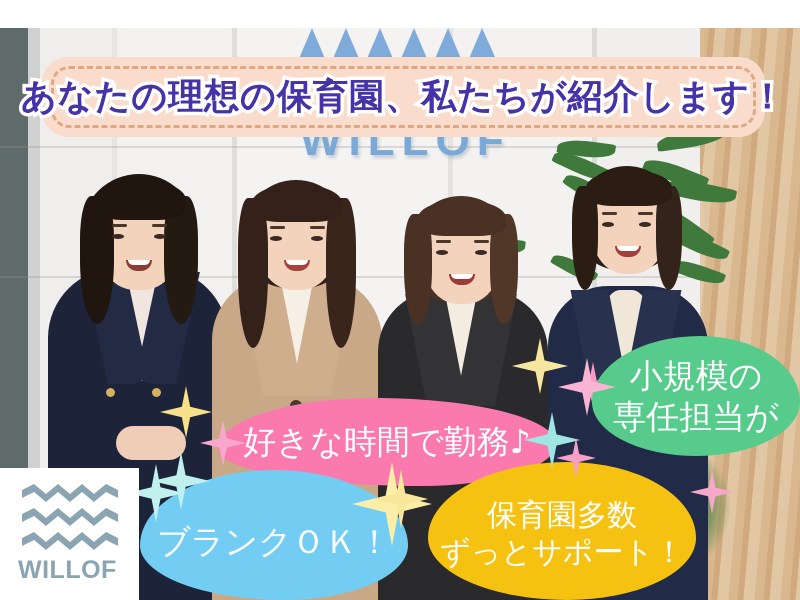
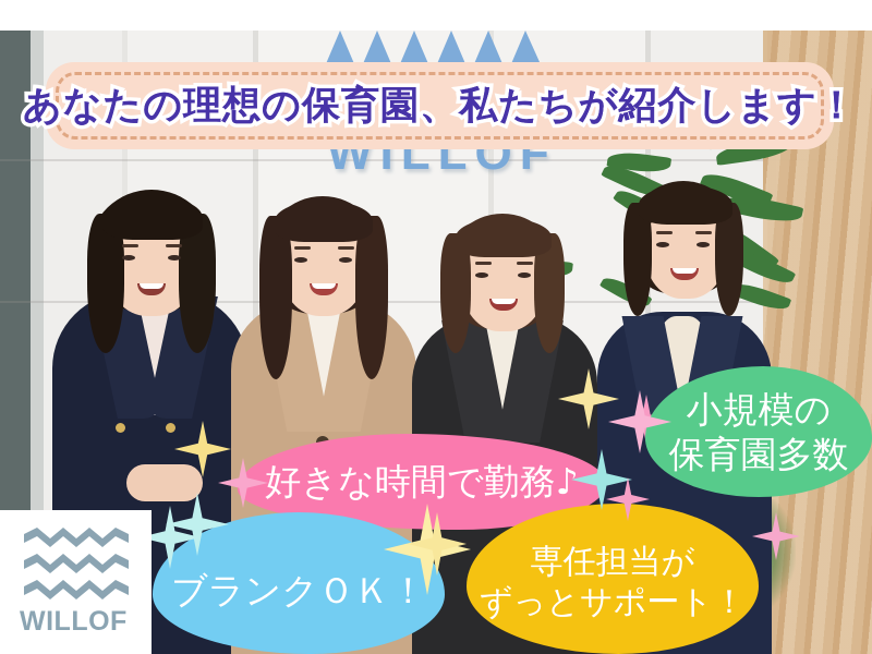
  WILLOF
  小規模の
- 専任担当が
+ 保育園多数
  好きな時間で勤務♪
  ブランクＯＫ！
- 保育園多数
+ 専任担当が
  ずっとサポート！
  なたの理想の保育園、私たちが紹介します
  あなたの理想の保育園、私たちが紹介します！
  WILLOF
